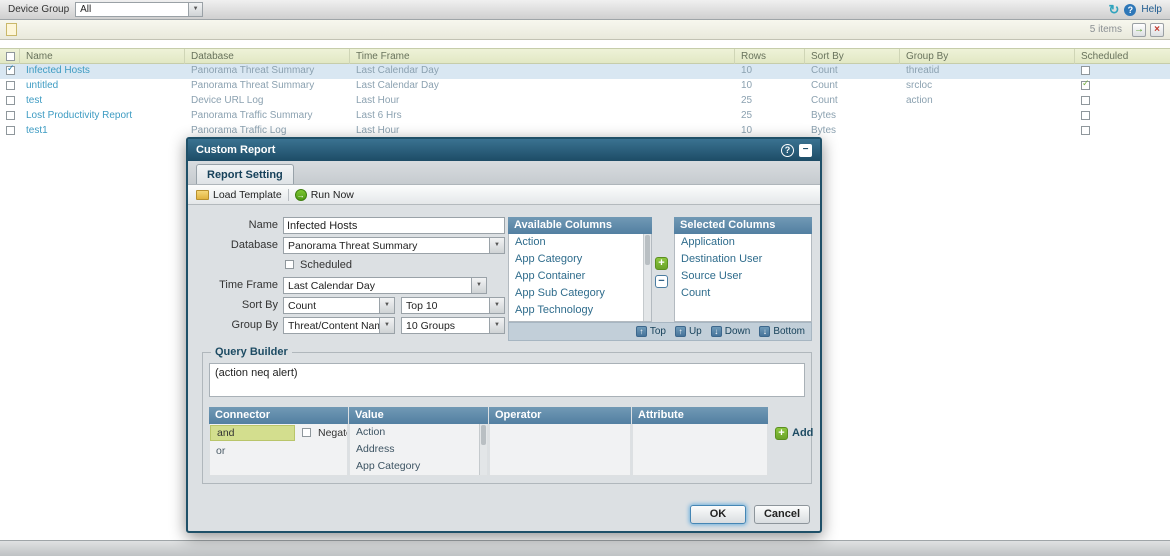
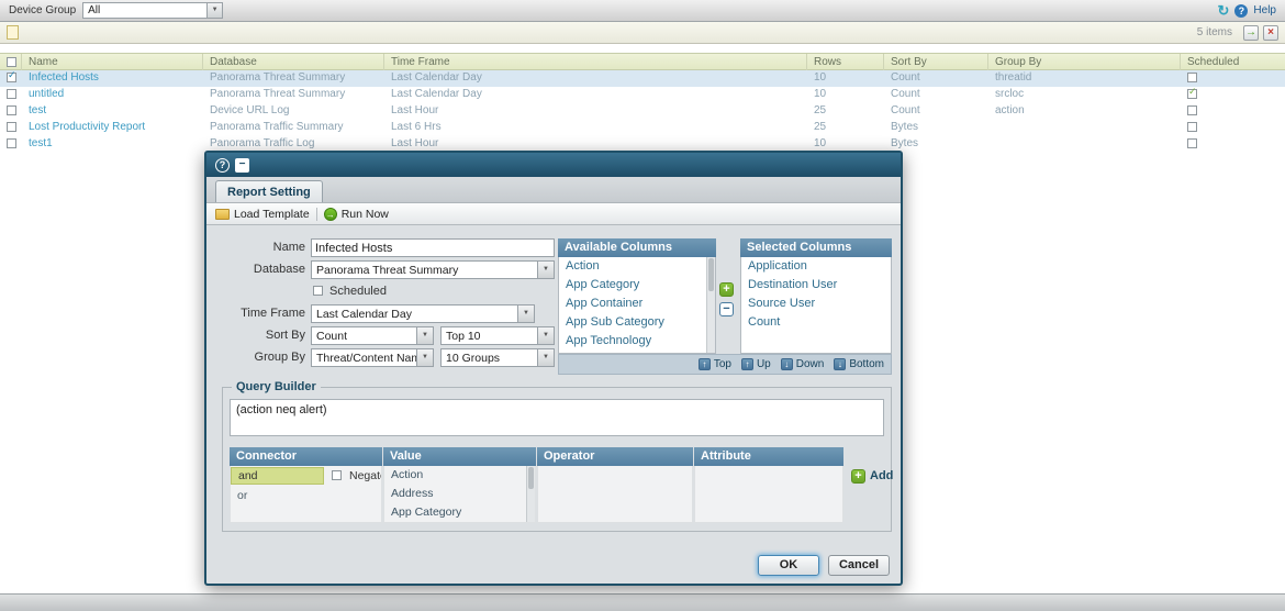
  Device Group
  All
  ↻
  ?
  Help
  5 items
  →
  ×
  Name
  Database
  Time Frame
  Rows
  Sort By
  Group By
  Scheduled
  ✓
  Infected Hosts
  Panorama Threat Summary
  Last Calendar Day
  10
  Count
  threatid
  untitled
  Panorama Threat Summary
  Last Calendar Day
  10
  Count
  srcloc
  ✓
  test
  Device URL Log
  Last Hour
  25
  Count
  action
  Lost Productivity Report
  Panorama Traffic Summary
  Last 6 Hrs
  25
  Bytes
  test1
  Panorama Traffic Log
  Last Hour
  10
  Bytes
- Custom Report
  ?
  −
  Report Setting
  Load Template
  →
  Run Now
  Name
  Infected Hosts
  Database
  Panorama Threat Summary
  Scheduled
  Time Frame
  Last Calendar Day
  Sort By
  Count
  Top 10
  Group By
  Threat/Content Na
  10 Groups
  Available Columns
  Action
  App Category
  App Container
  App Sub Category
  App Technology
  +
  −
  Selected Columns
  Application
  Destination User
  Source User
  Count
  ↑
  Top
  ↑
  Up
  ↓
  Down
  ↓
  Bottom
  Query Builder
  (action neq alert)
  Connector
  Value
  Operator
  Attribute
  and
  Negat
  or
  Action
  Address
  App Category
  +
  Add
  OK
  Cancel
